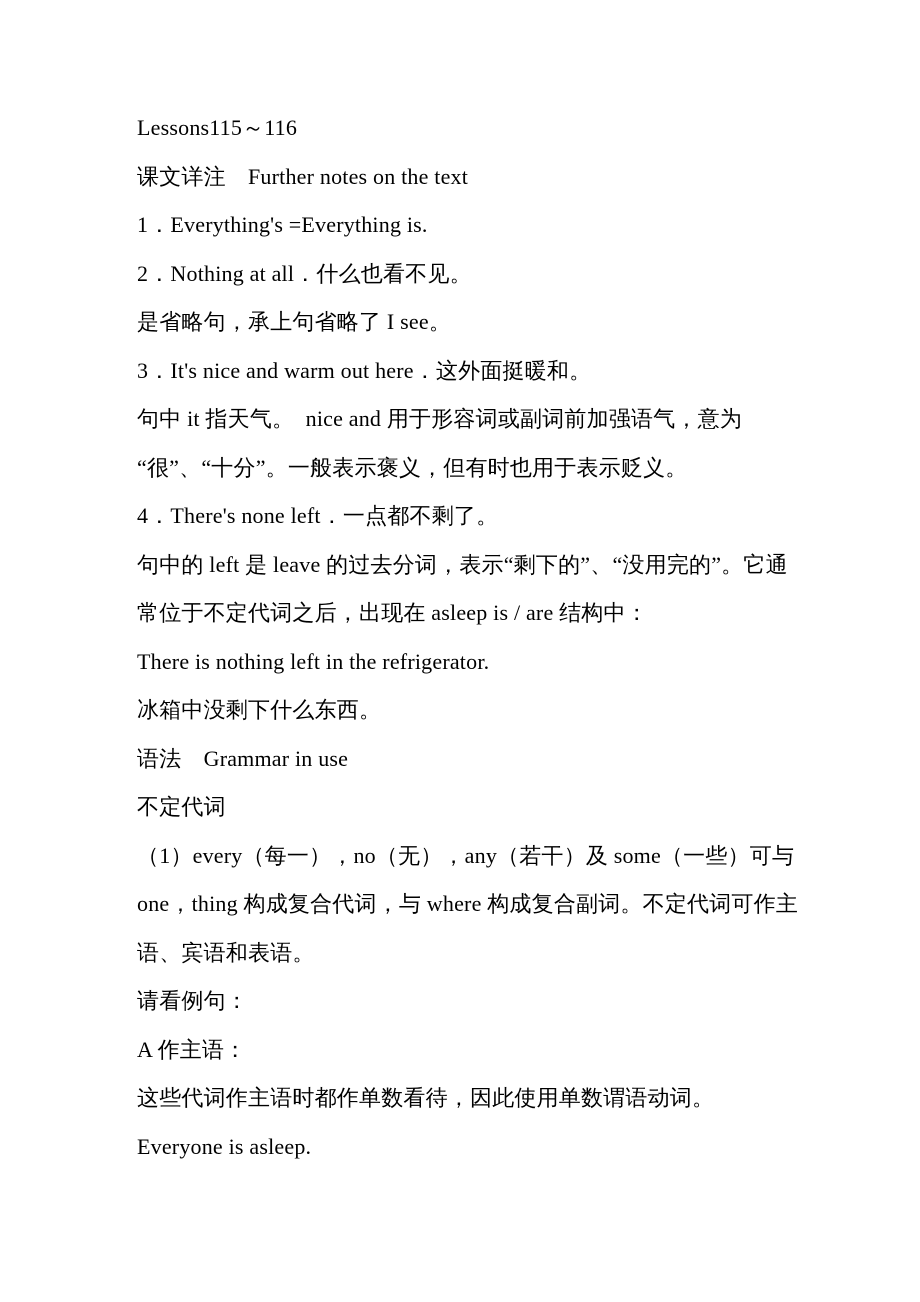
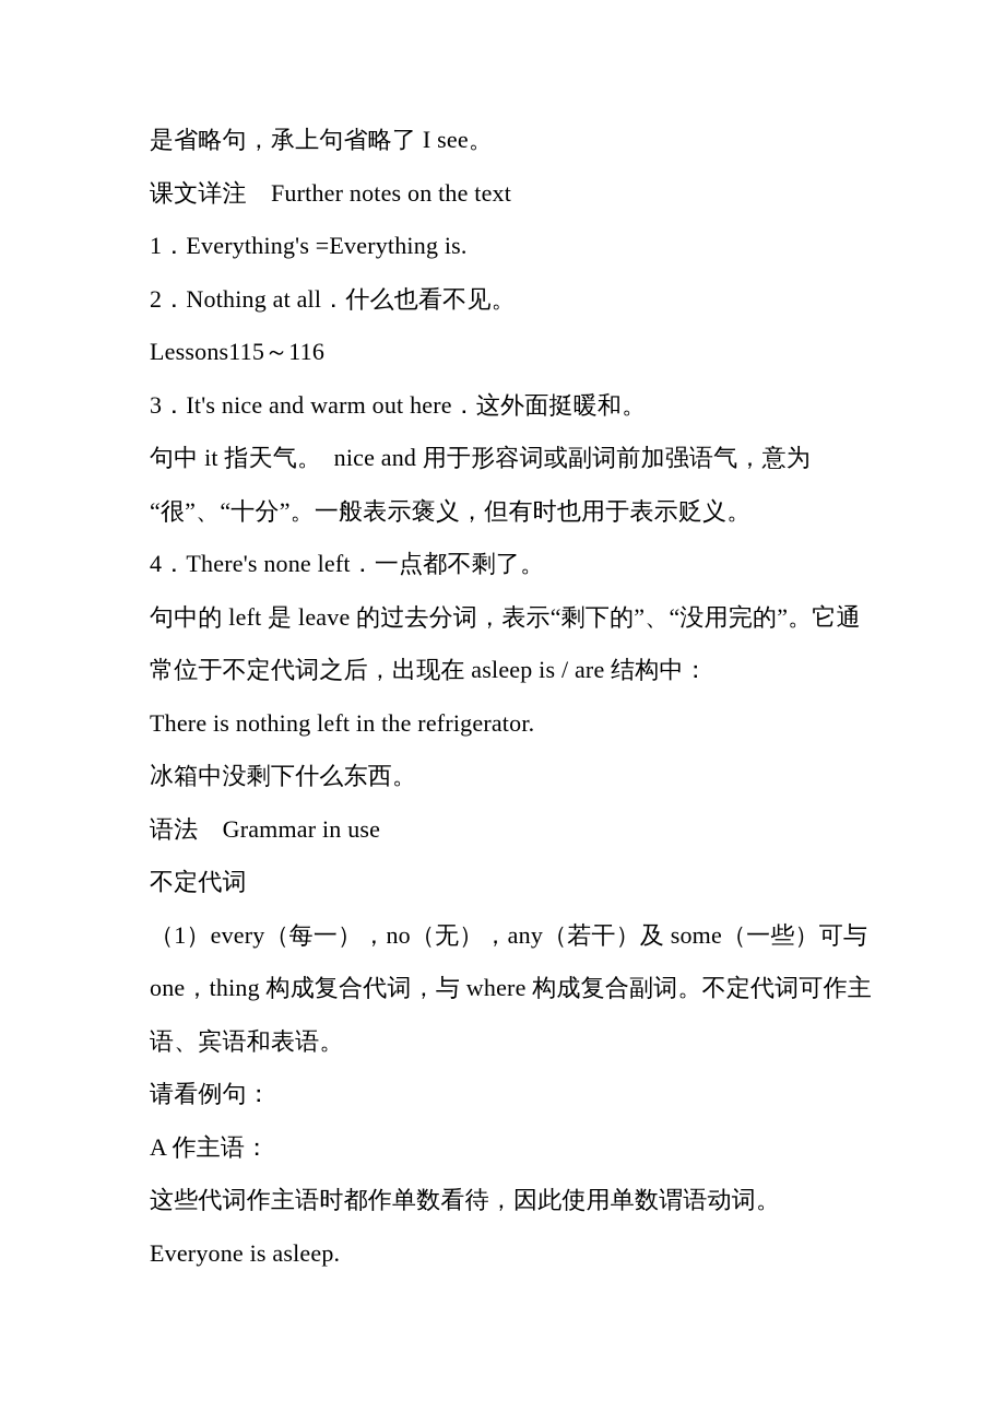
- Lessons115～116
+ 是省略句，承上句省略了 I see。
  课文详注 Further notes on the text
  1．Everything's =Everything is.
  2．Nothing at all．什么也看不见。
- 是省略句，承上句省略了 I see。
+ Lessons115～116
  3．It's nice and warm out here．这外面挺暖和。
  句中 it 指天气。 nice and 用于形容词或副词前加强语气，意为
  “很”、“十分”。一般表示褒义，但有时也用于表示贬义。
  4．There's none left．一点都不剩了。
  句中的 left 是 leave 的过去分词，表示“剩下的”、“没用完的”。它通
  常位于不定代词之后，出现在 asleep is / are 结构中：
  There is nothing left in the refrigerator.
  冰箱中没剩下什么东西。
  语法 Grammar in use
  不定代词
  （1）every（每一），no（无），any（若干）及 some（一些）可与
  one，thing 构成复合代词，与 where 构成复合副词。不定代词可作主
  语、宾语和表语。
  请看例句：
  A 作主语：
  这些代词作主语时都作单数看待，因此使用单数谓语动词。
  Everyone is asleep.
